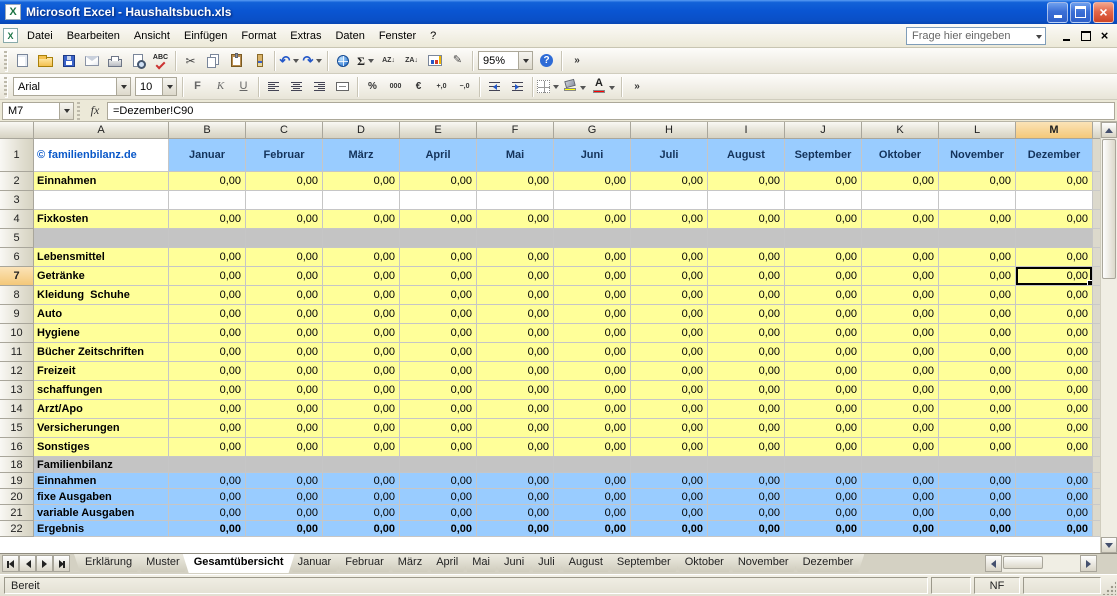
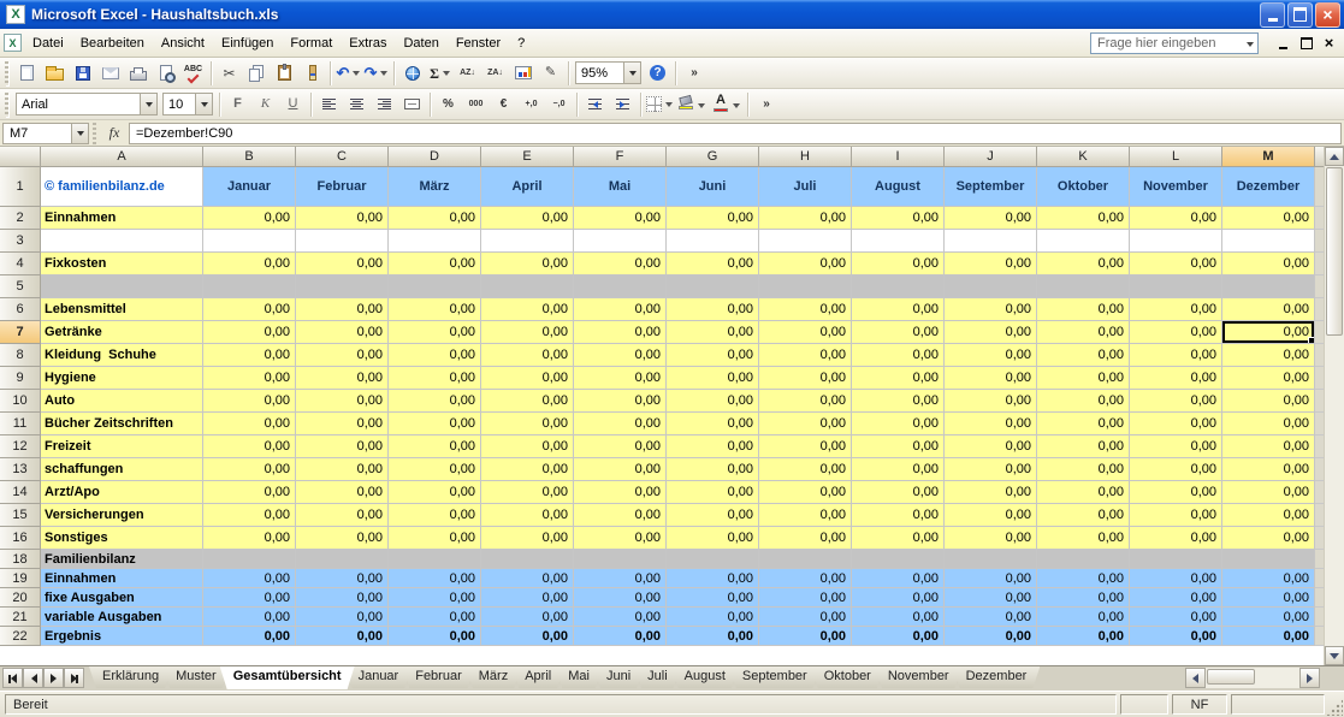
  Microsoft Excel - Haushaltsbuch.xls
  Datei
  Bearbeiten
  Ansicht
  Einfügen
  Format
  Extras
  Daten
  Fenster
  ?
  Frage hier eingeben
  ✂
  ↶
  ↷
  Σ
  ✎
  95%
  ?
  »
  Arial
  10
  F
  K
  U
  %
  €
  A
  »
  M7
  fx
  =Dezember!C90
  A
  B
  C
  D
  E
  F
  G
  H
  I
  J
  K
  L
  M
  1
  © familienbilanz.de
  Januar
  Februar
  März
  April
  Mai
  Juni
  Juli
  August
  September
  Oktober
  November
  Dezember
  2
  Einnahmen
  0,00
  0,00
  0,00
  0,00
  0,00
  0,00
  0,00
  0,00
  0,00
  0,00
  0,00
  0,00
  3
  4
  Fixkosten
  0,00
  0,00
  0,00
  0,00
  0,00
  0,00
  0,00
  0,00
  0,00
  0,00
  0,00
  0,00
  5
  6
  Lebensmittel
  0,00
  0,00
  0,00
  0,00
  0,00
  0,00
  0,00
  0,00
  0,00
  0,00
  0,00
  0,00
  7
  Getränke
  0,00
  0,00
  0,00
  0,00
  0,00
  0,00
  0,00
  0,00
  0,00
  0,00
  0,00
  0,00
  8
  Kleidung Schuhe
  0,00
  0,00
  0,00
  0,00
  0,00
  0,00
  0,00
  0,00
  0,00
  0,00
  0,00
  0,00
  9
- Auto
+ Hygiene
  0,00
  0,00
  0,00
  0,00
  0,00
  0,00
  0,00
  0,00
  0,00
  0,00
  0,00
  0,00
  10
- Hygiene
+ Auto
  0,00
  0,00
  0,00
  0,00
  0,00
  0,00
  0,00
  0,00
  0,00
  0,00
  0,00
  0,00
  11
  Bücher Zeitschriften
  0,00
  0,00
  0,00
  0,00
  0,00
  0,00
  0,00
  0,00
  0,00
  0,00
  0,00
  0,00
  12
  Freizeit
  0,00
  0,00
  0,00
  0,00
  0,00
  0,00
  0,00
  0,00
  0,00
  0,00
  0,00
  0,00
  13
  schaffungen
  0,00
  0,00
  0,00
  0,00
  0,00
  0,00
  0,00
  0,00
  0,00
  0,00
  0,00
  0,00
  14
  Arzt/Apo
  0,00
  0,00
  0,00
  0,00
  0,00
  0,00
  0,00
  0,00
  0,00
  0,00
  0,00
  0,00
  15
  Versicherungen
  0,00
  0,00
  0,00
  0,00
  0,00
  0,00
  0,00
  0,00
  0,00
  0,00
  0,00
  0,00
  16
  Sonstiges
  0,00
  0,00
  0,00
  0,00
  0,00
  0,00
  0,00
  0,00
  0,00
  0,00
  0,00
  0,00
  18
  Familienbilanz
  19
  Einnahmen
  0,00
  0,00
  0,00
  0,00
  0,00
  0,00
  0,00
  0,00
  0,00
  0,00
  0,00
  0,00
  20
  fixe Ausgaben
  0,00
  0,00
  0,00
  0,00
  0,00
  0,00
  0,00
  0,00
  0,00
  0,00
  0,00
  0,00
  21
  variable Ausgaben
  0,00
  0,00
  0,00
  0,00
  0,00
  0,00
  0,00
  0,00
  0,00
  0,00
  0,00
  0,00
  22
  Ergebnis
  0,00
  0,00
  0,00
  0,00
  0,00
  0,00
  0,00
  0,00
  0,00
  0,00
  0,00
  0,00
  Erklärung
  Muster
  Gesamtübersicht
  Januar
  Februar
  März
  April
  Mai
  Juni
  Juli
  August
  September
  Oktober
  November
  Dezember
  Bereit
  NF
